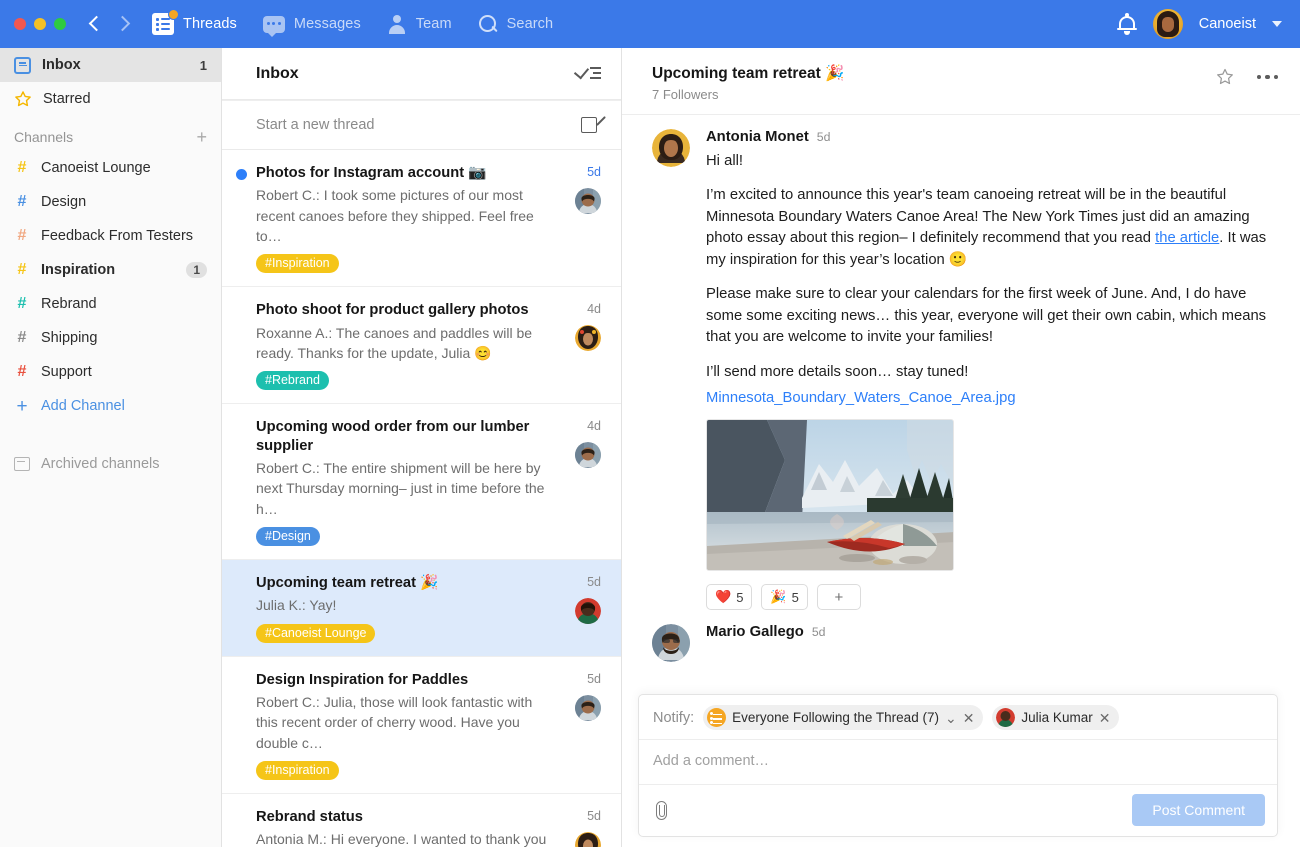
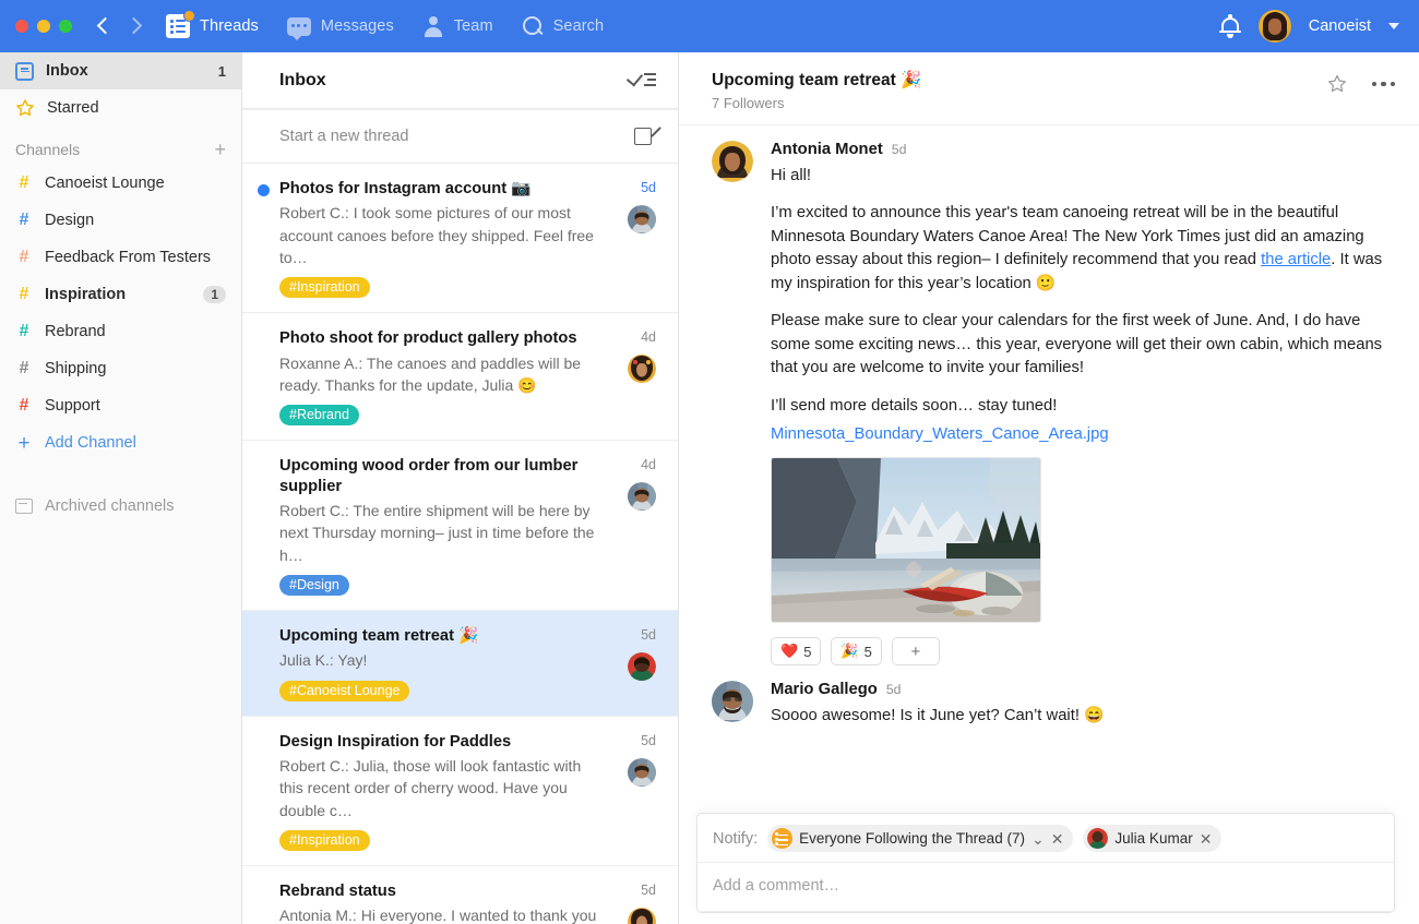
  Threads
  Messages
  Team
  Search
  Canoeist
  Inbox
  1
  Starred
  Channels
  +
  #
  Canoeist Lounge
  #
  Design
  #
  Feedback From Testers
  #
  Inspiration
  1
  #
  Rebrand
  #
  Shipping
  #
  Support
  +
  Add Channel
  Archived channels
  Inbox
  Start a new thread
  Photos for Instagram account 📷
  5d
- Robert C.: I took some pictures of our most recent canoes before they shipped. Feel free to…
+ Robert C.: I took some pictures of our most account canoes before they shipped. Feel free to…
  #Inspiration
  Photo shoot for product gallery photos
  4d
  Roxanne A.: The canoes and paddles will be ready. Thanks for the update, Julia 😊
  #Rebrand
  Upcoming wood order from our lumber supplier
  4d
  Robert C.: The entire shipment will be here by next Thursday morning– just in time before the h…
  #Design
  Upcoming team retreat 🎉
  5d
  Julia K.: Yay!
  #Canoeist Lounge
  Design Inspiration for Paddles
  5d
  Robert C.: Julia, those will look fantastic with this recent order of cherry wood. Have you double c…
  #Inspiration
  Rebrand status
  5d
  Antonia M.: Hi everyone. I wanted to thank you
  Upcoming team retreat 🎉
  7 Followers
  Antonia Monet
  5d
  Hi all!
  I’m excited to announce this year's team canoeing retreat will be in the beautiful Minnesota Boundary Waters Canoe Area! The New York Times just did an amazing photo essay about this region– I definitely recommend that you read the article. It was my inspiration for this year’s location 🙂
  Please make sure to clear your calendars for the first week of June. And, I do have some some exciting news… this year, everyone will get their own cabin, which means that you are welcome to invite your families!
  I’ll send more details soon… stay tuned!
  Minnesota_Boundary_Waters_Canoe_Area.jpg
  ❤️
  5
  🎉
  5
  +
  Mario Gallego
  5d
+ Soooo awesome! Is it June yet? Can’t wait! 😄
  Notify:
  Everyone Following the Thread (7)
  ⌄
  ✕
  Julia Kumar
  ✕
  Add a comment…
- Post Comment
